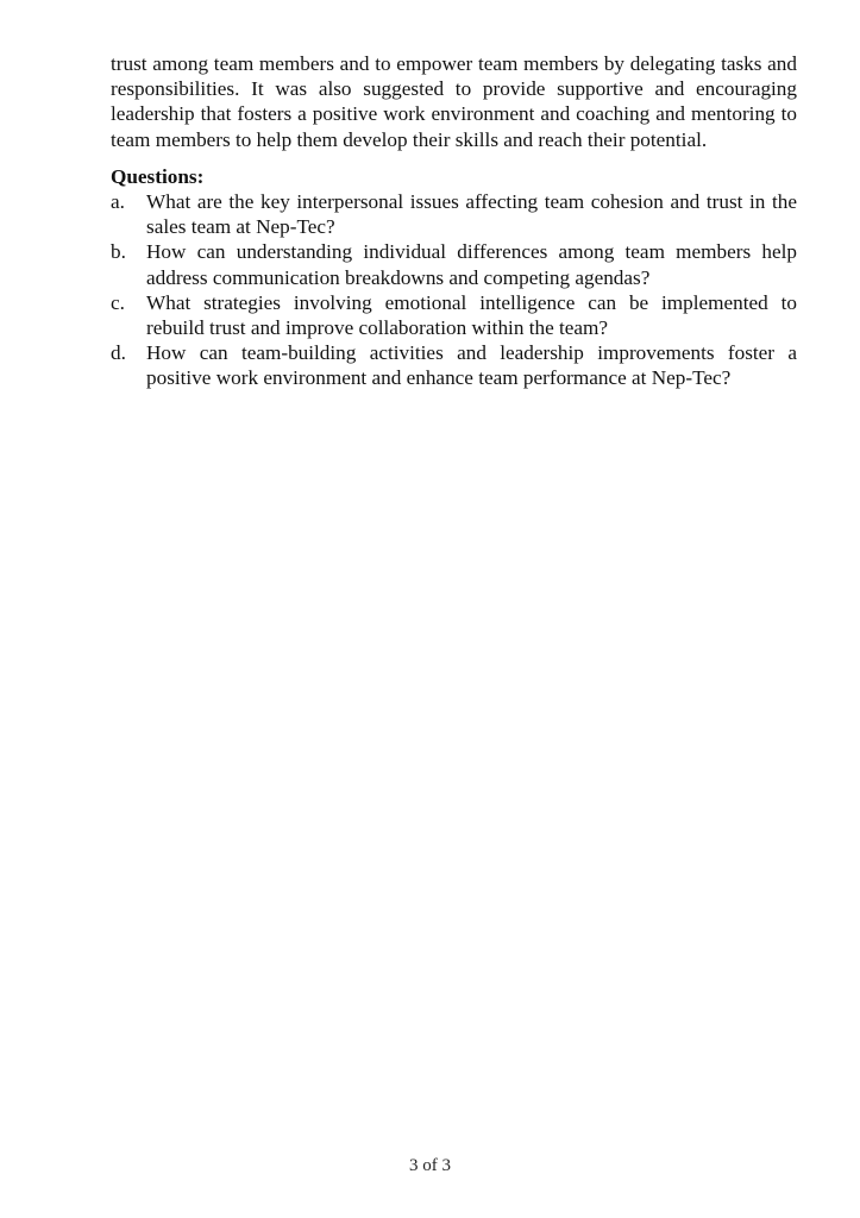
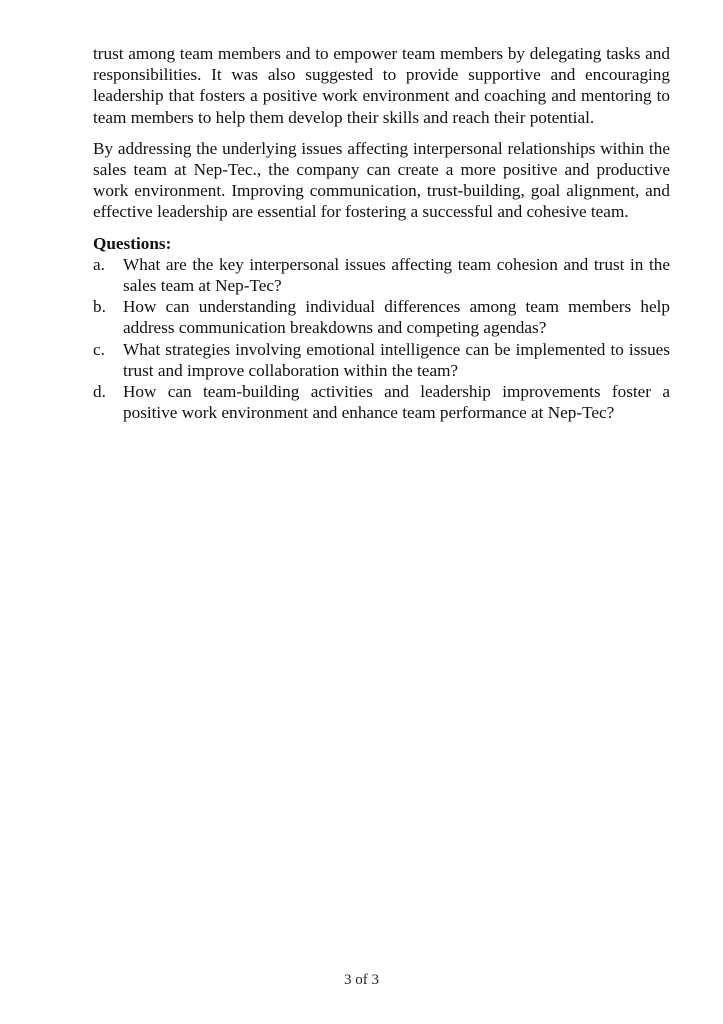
  trust among team members and to empower team members by delegating tasks and responsibilities. It was also suggested to provide supportive and encouraging leadership that fosters a positive work environment and coaching and mentoring to team members to help them develop their skills and reach their potential.
+ By addressing the underlying issues affecting interpersonal relationships within the sales team at Nep-Tec., the company can create a more positive and productive work environment. Improving communication, trust-building, goal alignment, and effective leadership are essential for fostering a successful and cohesive team.
  Questions:
  a.
  What are the key interpersonal issues affecting team cohesion and trust in the sales team at Nep-Tec?
  b.
  How can understanding individual differences among team members help address communication breakdowns and competing agendas?
  c.
- What strategies involving emotional intelligence can be implemented to rebuild trust and improve collaboration within the team?
+ What strategies involving emotional intelligence can be implemented to issues trust and improve collaboration within the team?
  d.
  How can team-building activities and leadership improvements foster a positive work environment and enhance team performance at Nep-Tec?
  3 of 3
